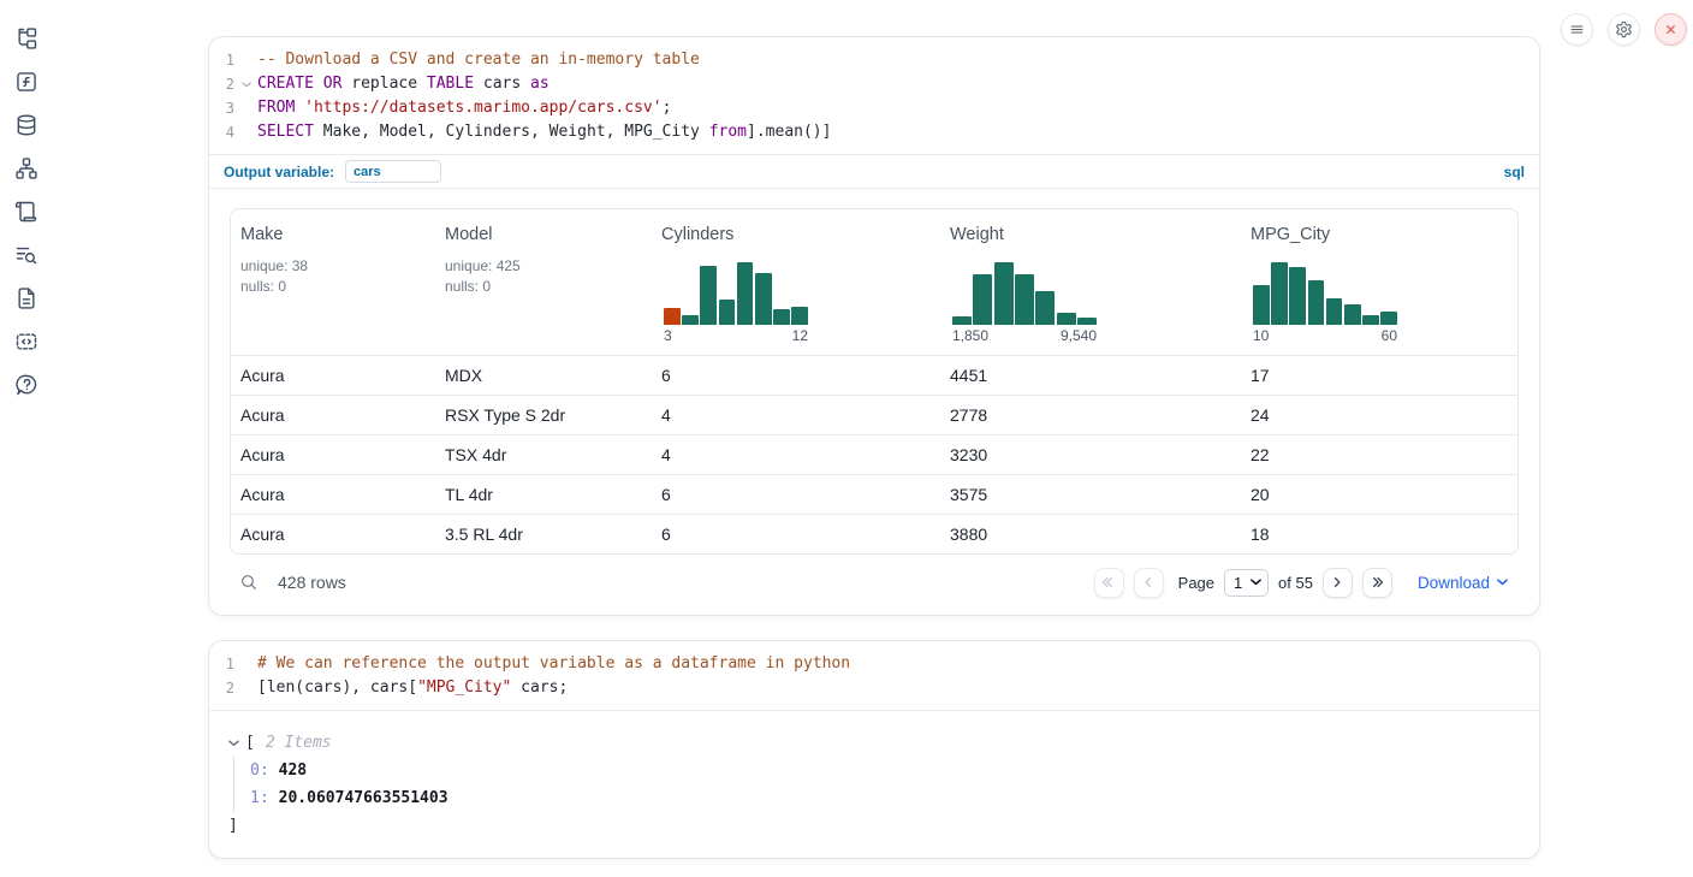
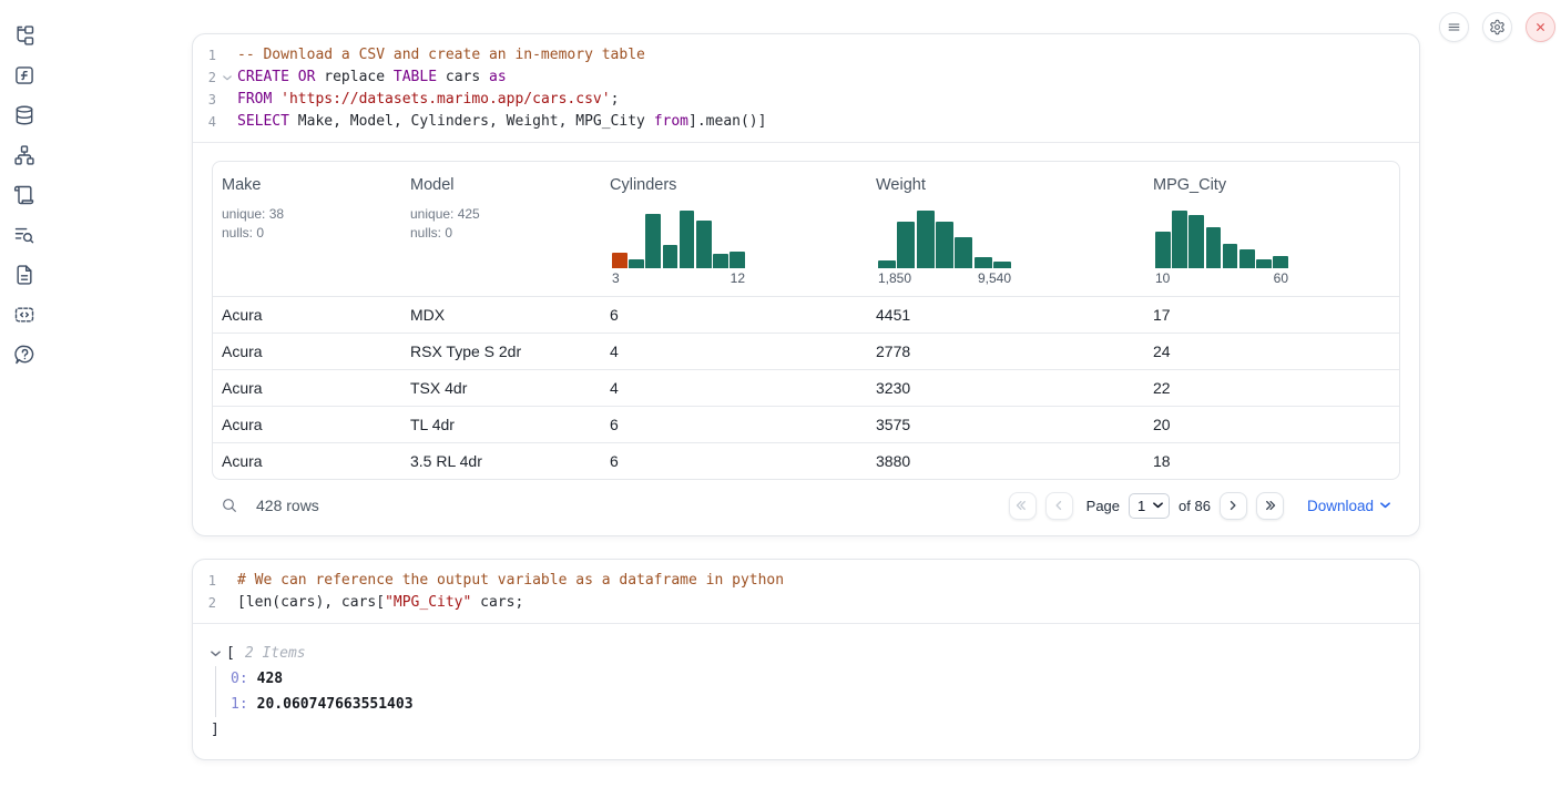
  1
  -- Download a CSV and create an in-memory table
  2
  CREATE OR replace TABLE cars as
  3
  FROM 'https://datasets.marimo.app/cars.csv';
  4
  SELECT Make, Model, Cylinders, Weight, MPG_City from].mean()]
- Output variable:
- cars
- sql
  Make
  unique: 38
  nulls: 0
  Model
  unique: 425
  nulls: 0
  Cylinders
  3
  12
  Weight
  1,850
  9,540
  MPG_City
  10
  60
  Acura
  MDX
  6
  4451
  17
  Acura
  RSX Type S 2dr
  4
  2778
  24
  Acura
  TSX 4dr
  4
  3230
  22
  Acura
  TL 4dr
  6
  3575
  20
  Acura
  3.5 RL 4dr
  6
  3880
  18
  428 rows
  Page
  1
- of 55
+ of 86
  Download
  1
  # We can reference the output variable as a dataframe in python
  2
  [len(cars), cars["MPG_City" cars;
  [
  2 Items
  0: 428
  1: 20.060747663551403
  ]
